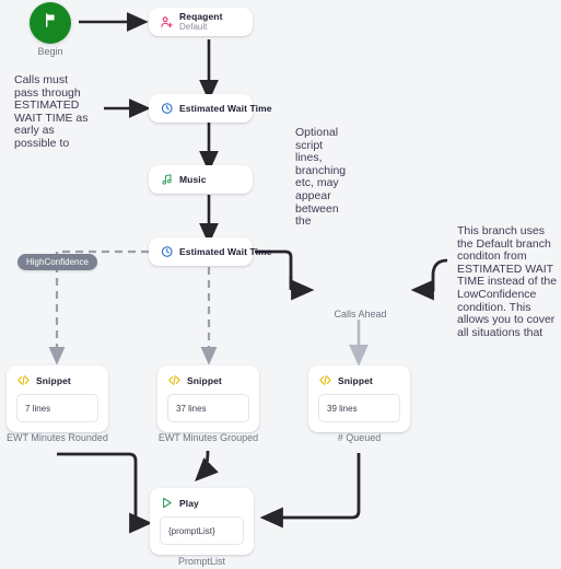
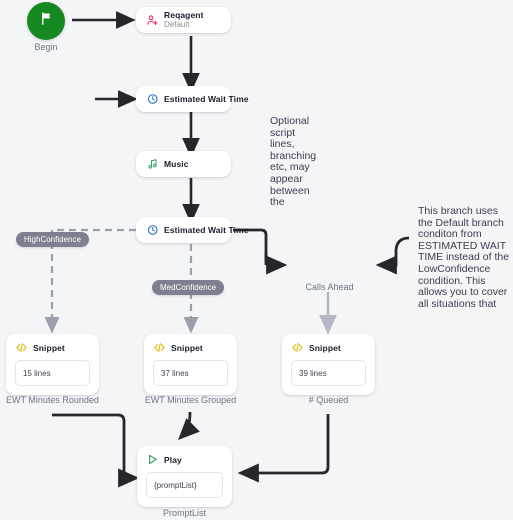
  Begin
  Reqagent
  Default
  Estimated Wait Time
  Music
  Estimated Wait Time
  HighConfidence
+ MedConfidence
  Calls Ahead
  Snippet
- 7 lines
+ 15 lines
  EWT Minutes Rounded
  Snippet
  37 lines
  EWT Minutes Grouped
  Snippet
  39 lines
  # Queued
  Play
  {promptList}
  PromptList
- Calls must pass through ESTIMATED WAIT TIME as early as possible to
  Optional script lines, branching etc, may appear between the
  This branch uses the Default branch conditon from ESTIMATED WAIT TIME instead of the LowConfidence condition. This allows you to cover all situations that
